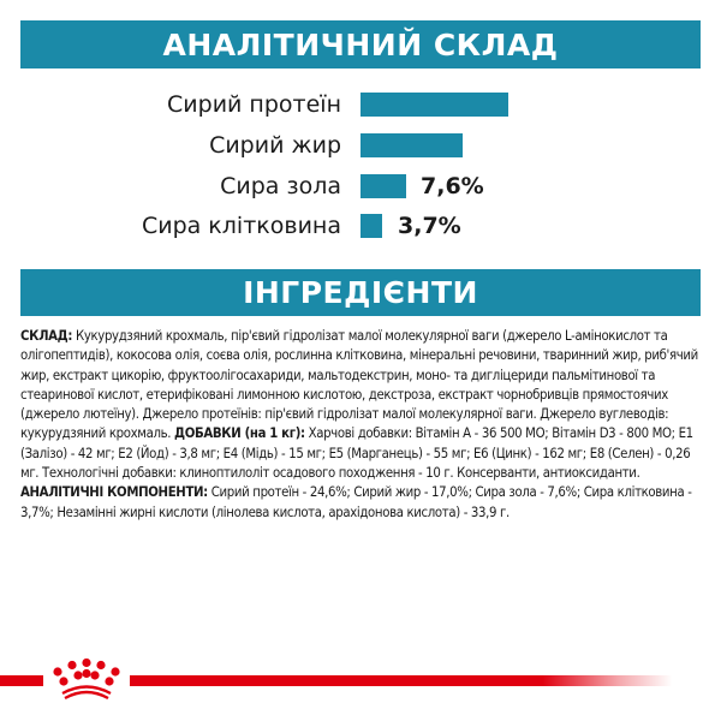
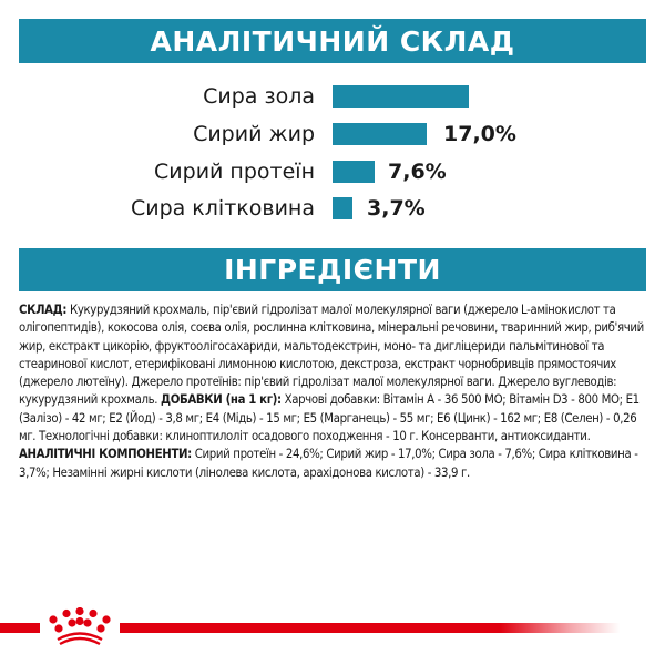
  АНАЛІТИЧНИЙ СКЛАД
- Сирий протеїн
+ Сира зола
  Сирий жир
+ 17,0%
- Сира зола
+ Сирий протеїн
  7,6%
  Сира клітковина
  3,7%
  ІНГРЕДІЄНТИ
  СКЛАД: Кукурудзяний крохмаль, пір'євий гідролізат малої молекулярної ваги (джерело L-амінокислот та олігопептидів), кокосова олія, соєва олія, рослинна клітковина, мінеральні речовини, тваринний жир, риб'ячий жир, екстракт цикорію, фруктоолігосахариди, мальтодекстрин, моно- та дигліцериди пальмітинової та стеаринової кислот, етерифіковані лимонною кислотою, декстроза, екстракт чорнобривців прямостоячих (джерело лютеїну). Джерело протеїнів: пір'євий гідролізат малої молекулярної ваги. Джерело вуглеводів: кукурудзяний крохмаль. ДОБАВКИ (на 1 кг): Харчові добавки: Вітамін A - 36 500 МО; Вітамін D3 - 800 МО; E1 (Залізо) - 42 мг; E2 (Йод) - 3,8 мг; E4 (Мідь) - 15 мг; E5 (Марганець) - 55 мг; E6 (Цинк) - 162 мг; E8 (Селен) - 0,26 мг. Технологічні добавки: клиноптилоліт осадового походження - 10 г. Консерванти, антиоксиданти. АНАЛІТИЧНІ КОМПОНЕНТИ: Сирий протеїн - 24,6%; Сирий жир - 17,0%; Сира зола - 7,6%; Сира клітковина - 3,7%; Незамінні жирні кислоти (лінолева кислота, арахідонова кислота) - 33,9 г.
